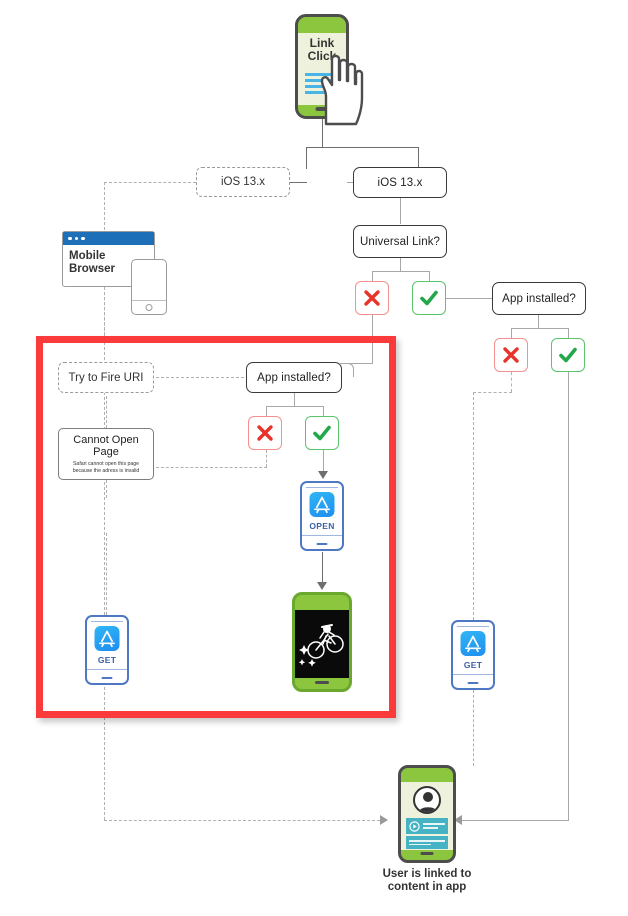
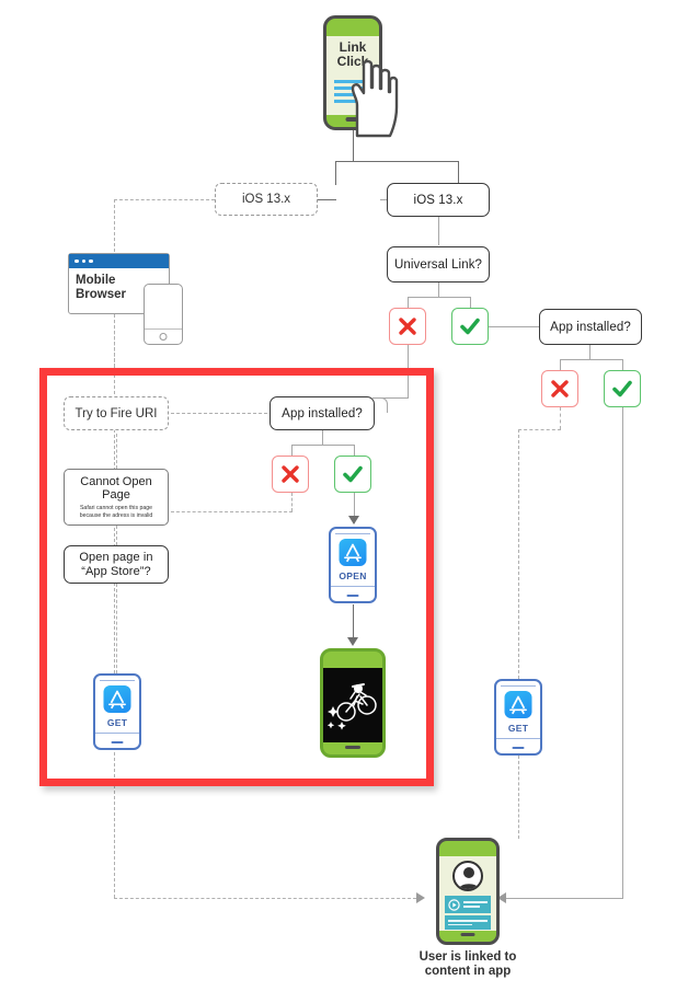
  Link
  Clic
  iOS 13.x
  iOS 13.x
  Universal Link?
  App installed?
  Mobile Browser
  Try to Fire URI
  App installed?
  Cannot Open Page
+ Open page in
+ “App Store”?
  GET
  OPEN
  GET
  User is linked to
  content in app
